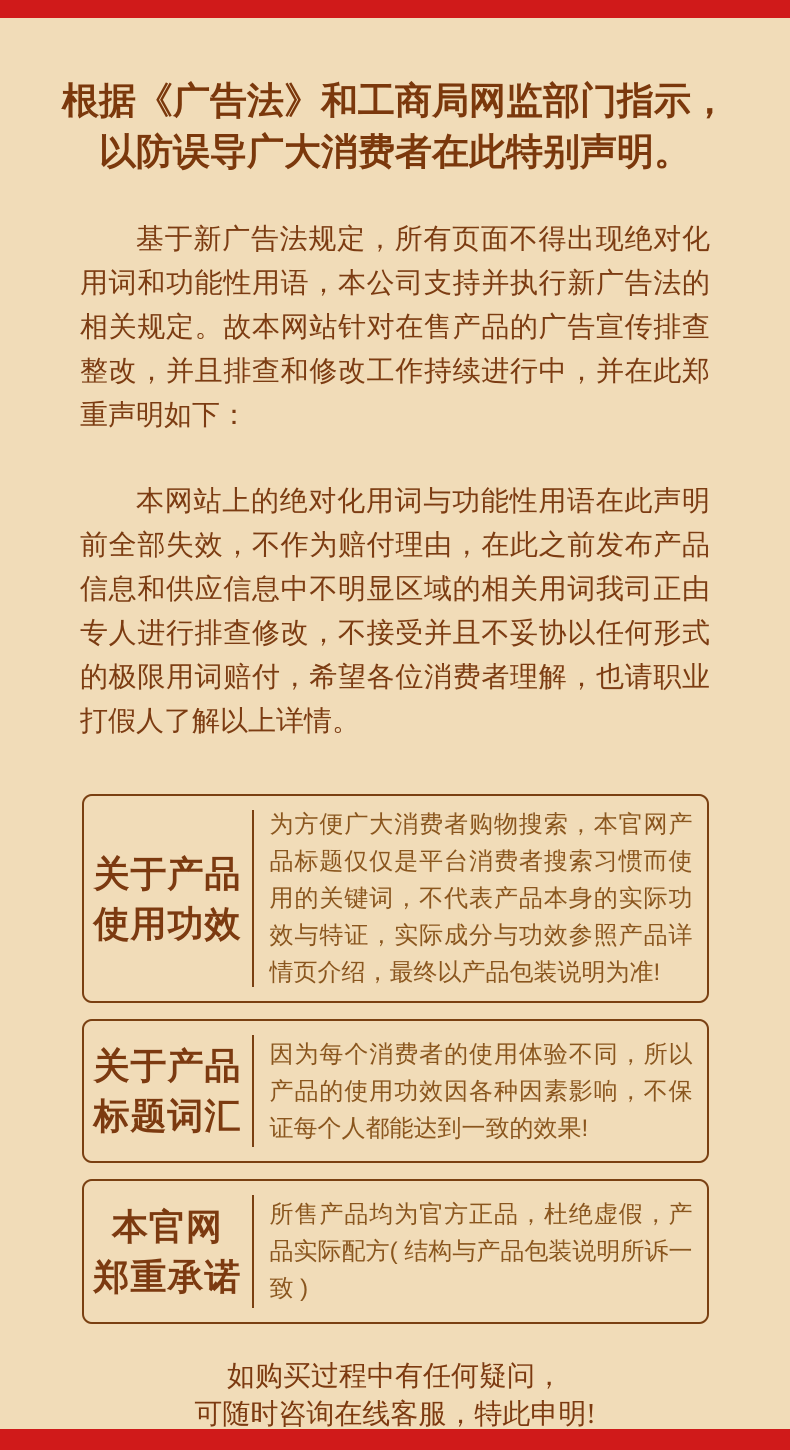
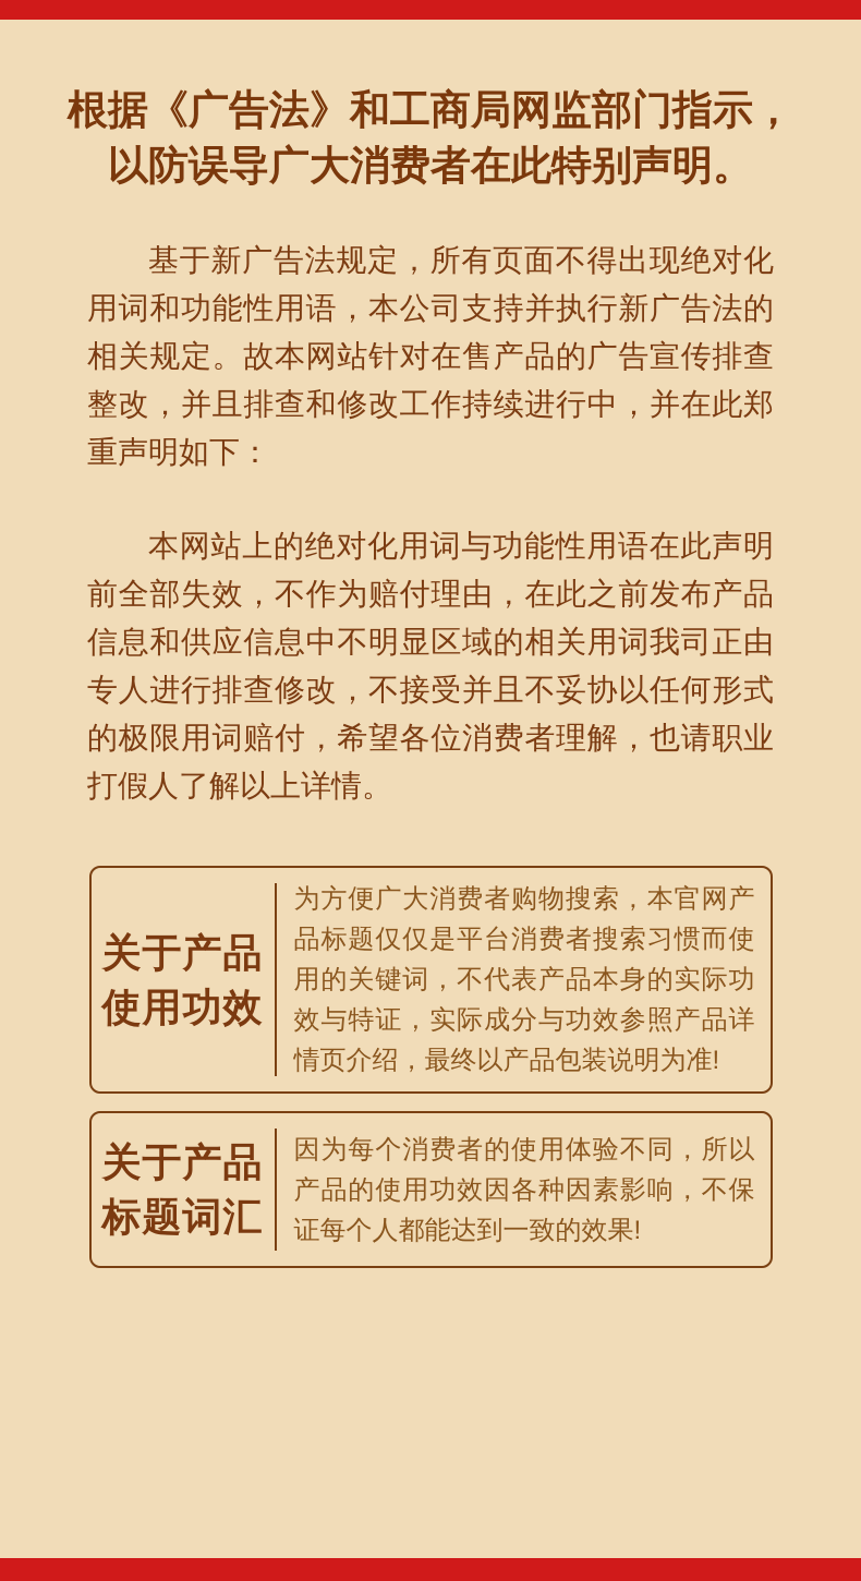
  根据《广告法》和工商局网监部门指示，
  以防误导广大消费者在此特别声明。
  基于新广告法规定，所有页面不得出现绝对化用词和功能性用语，本公司支持并执行新广告法的相关规定。故本网站针对在售产品的广告宣传排查整改，并且排查和修改工作持续进行中，并在此郑重声明如下：
  本网站上的绝对化用词与功能性用语在此声明前全部失效，不作为赔付理由，在此之前发布产品信息和供应信息中不明显区域的相关用词我司正由专人进行排查修改，不接受并且不妥协以任何形式的极限用词赔付，希望各位消费者理解，也请职业打假人了解以上详情。
  关于产品
  使用功效
  为方便广大消费者购物搜索，本官网产品标题仅仅是平台消费者搜索习惯而使用的关键词，不代表产品本身的实际功效与特证，实际成分与功效参照产品详情页介绍，最终以产品包装说明为准!
  关于产品
  标题词汇
  因为每个消费者的使用体验不同，所以产品的使用功效因各种因素影响，不保证每个人都能达到一致的效果!
- 本官网
- 郑重承诺
- 所售产品均为官方正品，杜绝虚假，产品实际配方( 结构与产品包装说明所诉一致 )
- 如购买过程中有任何疑问，
- 可随时咨询在线客服，特此申明!
